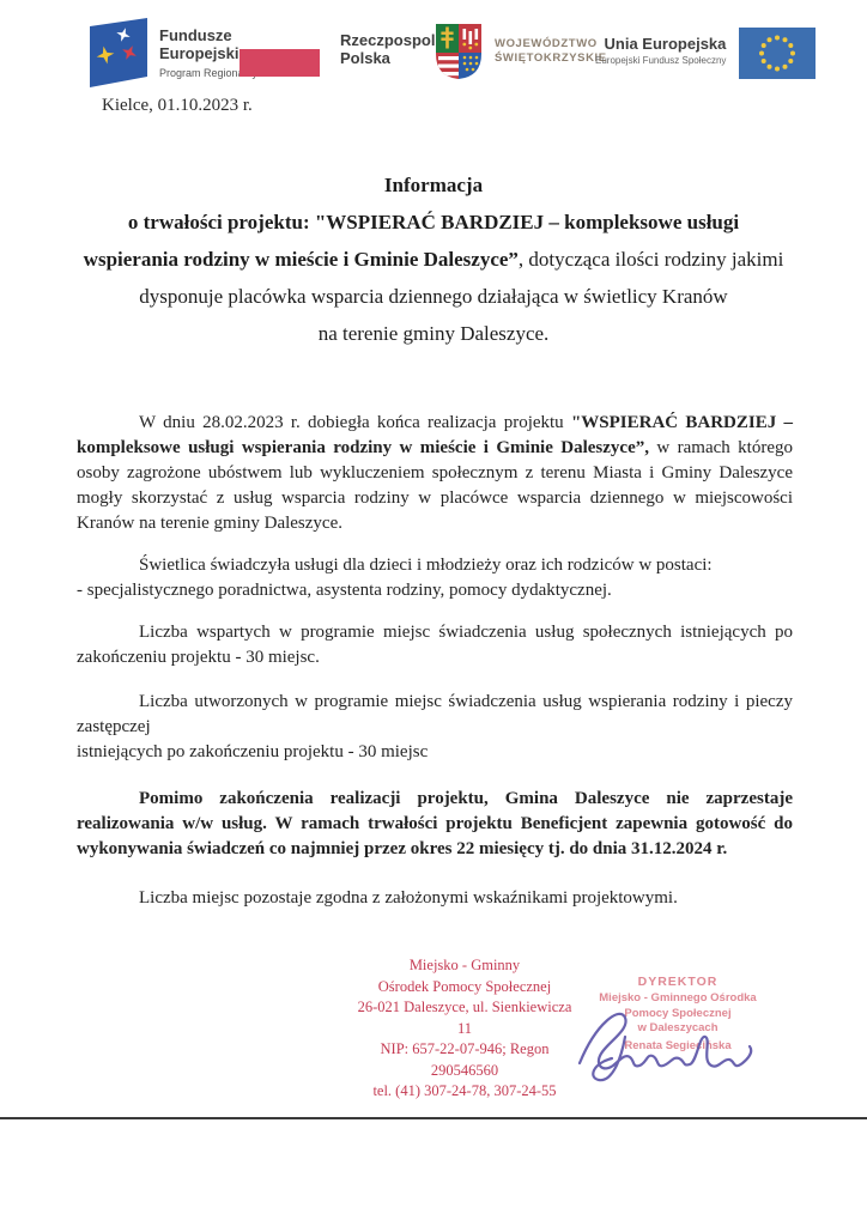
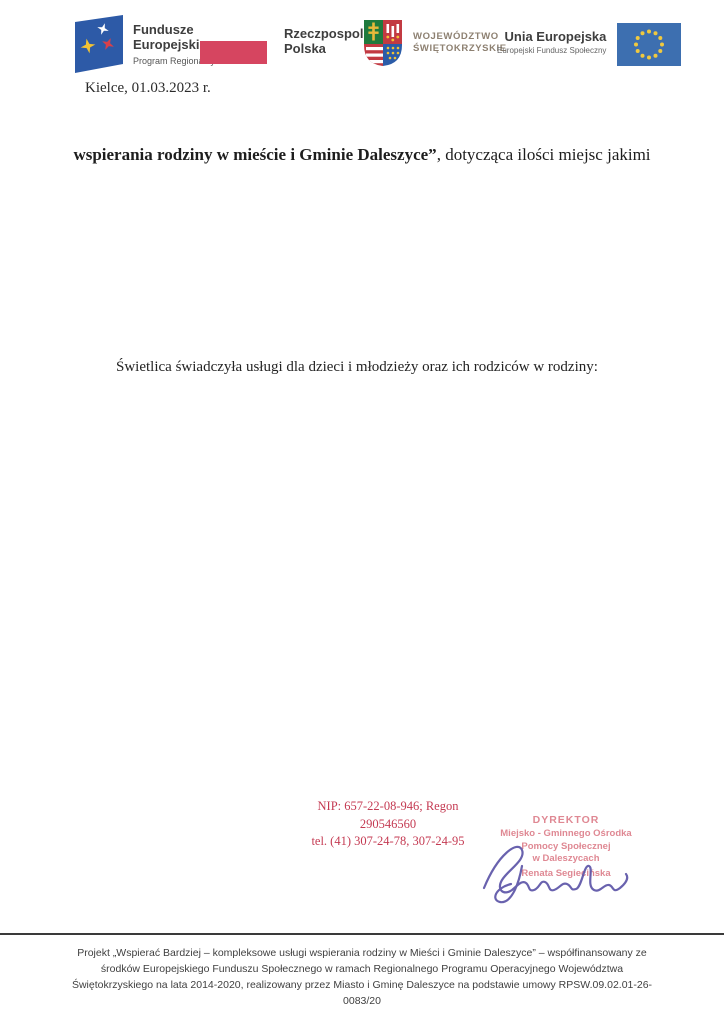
  Fundusze
  Europejski
  Program Region
  Rzeczpospol
  Polska
  WOJEWÓDZTWO
  ŚWIĘTOKRZYSKIE
  Unia Europejska
  Europejski Fundusz Społeczny
- Kielce, 01.10.2023 r.
+ Kielce, 01.03.2023 r.
- Informacja
- o trwałości projektu: "WSPIERAĆ BARDZIEJ – kompleksowe usługi
- wspierania rodziny w mieście i Gminie Daleszyce”, dotycząca ilości rodziny jakimi
+ wspierania rodziny w mieście i Gminie Daleszyce”, dotycząca ilości miejsc jakimi
- dysponuje placówka wsparcia dziennego działająca w świetlicy Kranów
- na terenie gminy Daleszyce.
- W dniu 28.02.2023 r. dobiegła końca realizacja projektu "WSPIERAĆ BARDZIEJ – kompleksowe usługi wspierania rodziny w mieście i Gminie Daleszyce”, w ramach którego osoby zagrożone ubóstwem lub wykluczeniem społecznym z terenu Miasta i Gminy Daleszyce mogły skorzystać z usług wsparcia rodziny w placówce wsparcia dziennego w miejscowości Kranów na terenie gminy Daleszyce.
- Świetlica świadczyła usługi dla dzieci i młodzieży oraz ich rodziców w postaci:
+ Świetlica świadczyła usługi dla dzieci i młodzieży oraz ich rodziców w rodziny:
- - specjalistycznego poradnictwa, asystenta rodziny, pomocy dydaktycznej.
- Liczba wspartych w programie miejsc świadczenia usług społecznych istniejących po zakończeniu projektu - 30 miejsc.
- Liczba utworzonych w programie miejsc świadczenia usług wspierania rodziny i pieczy zastępczej
- istniejących po zakończeniu projektu - 30 miejsc
- Pomimo zakończenia realizacji projektu, Gmina Daleszyce nie zaprzestaje realizowania w/w usług. W ramach trwałości projektu Beneficjent zapewnia gotowość do wykonywania świadczeń co najmniej przez okres 22 miesięcy tj. do dnia 31.12.2024 r.
- Liczba miejsc pozostaje zgodna z założonymi wskaźnikami projektowymi.
- Miejsko - Gminny
- Ośrodek Pomocy Społecznej
- 26-021 Daleszyce, ul. Sienkiewicza 11
- NIP: 657-22-07-946; Regon 290546560
+ NIP: 657-22-08-946; Regon 290546560
- tel. (41) 307-24-78, 307-24-55
+ tel. (41) 307-24-78, 307-24-95
  DYREKTOR
  Miejsko - Gminnego Ośrodka
  Pomocy Społecznej
  w Daleszycach
  Renata Segieińska
+ Projekt „Wspierać Bardziej – kompleksowe usługi wspierania rodziny w Mieści i Gminie Daleszyce” – współfinansowany ze środków Europejskiego Funduszu Społecznego w ramach Regionalnego Programu Operacyjnego Województwa Świętokrzyskiego na lata 2014-2020, realizowany przez Miasto i Gminę Daleszyce na podstawie umowy RPSW.09.02.01-26-0083/20
